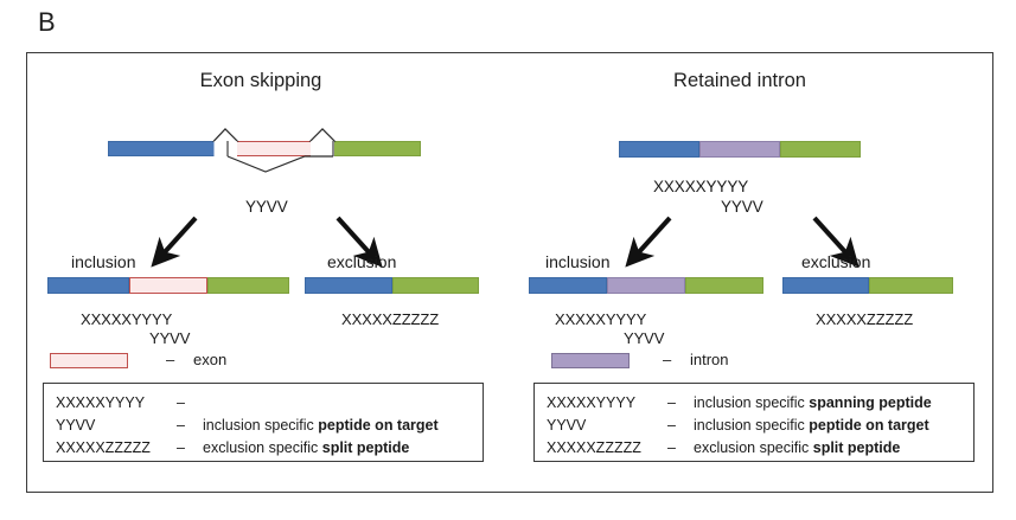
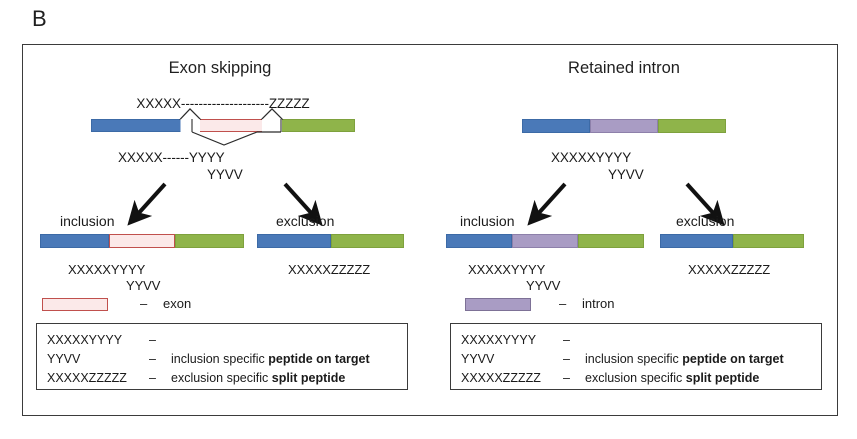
  B
  Exon skipping
+ XXXXX--------------------ZZZZZ
+ XXXXX------YYYY
  YYVV
  inclusion
  exclusion
  XXXXXYYYY
  YYVV
  XXXXXZZZZZ
  –
  exon
  XXXXXYYYY
  –
  YYVV
  –
  inclusion specific peptide on target
  XXXXXZZZZZ
  –
  exclusion specific split peptide
  Retained intron
  XXXXXYYYY
  YYVV
  inclusion
  exclusion
  XXXXXYYYY
  YYVV
  XXXXXZZZZZ
  –
  intron
  XXXXXYYYY
  –
- inclusion specific spanning peptide
  YYVV
  –
  inclusion specific peptide on target
  XXXXXZZZZZ
  –
  exclusion specific split peptide
